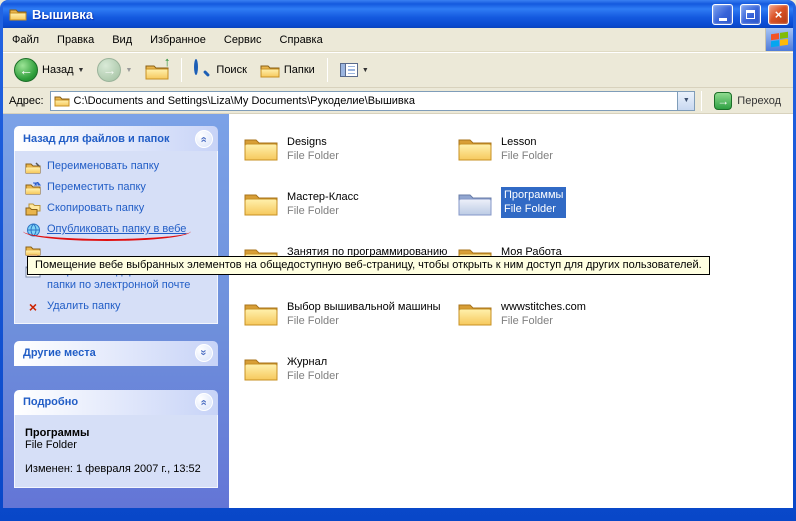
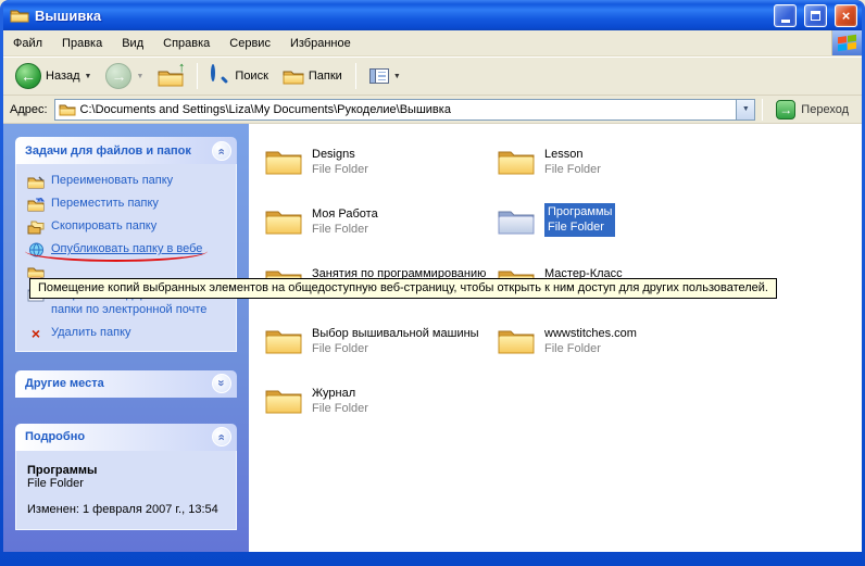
  Вышивка
  ×
  Файл
  Правка
  Вид
- Избранное
+ Справка
  Сервис
- Справка
+ Избранное
  ←
  Назад
  →
  ↑
  Поиск
  Папки
  Адрес:
  C:\Documents and Settings\Liza\My Documents\Рукоделие\Вышивка
  →
  Переход
- Назад для файлов и папок
+ Задачи для файлов и папок
  Переименовать папку
  Переместить папку
  Скопировать папку
  Опубликовать папку в вебе
  ×
  Удалить папку
  Другие места
  Подробно
  Программы
  File Folder
- Изменен: 1 февраля 2007 г., 13:52
+ Изменен: 1 февраля 2007 г., 13:54
  Designs
  File Folder
  Lesson
  File Folder
- Мастер-Класс
+ Моя Работа
  File Folder
  Программы
  File Folder
  Занятия по программированию
- Моя Работа
+ Мастер-Класс
  Выбор вышивальной машины
  File Folder
  wwwstitches.com
  File Folder
  Журнал
  File Folder
- Помещение вебе выбранных элементов на общедоступную веб-страницу, чтобы открыть к ним доступ для других пользователей.
+ Помещение копий выбранных элементов на общедоступную веб-страницу, чтобы открыть к ним доступ для других пользователей.
